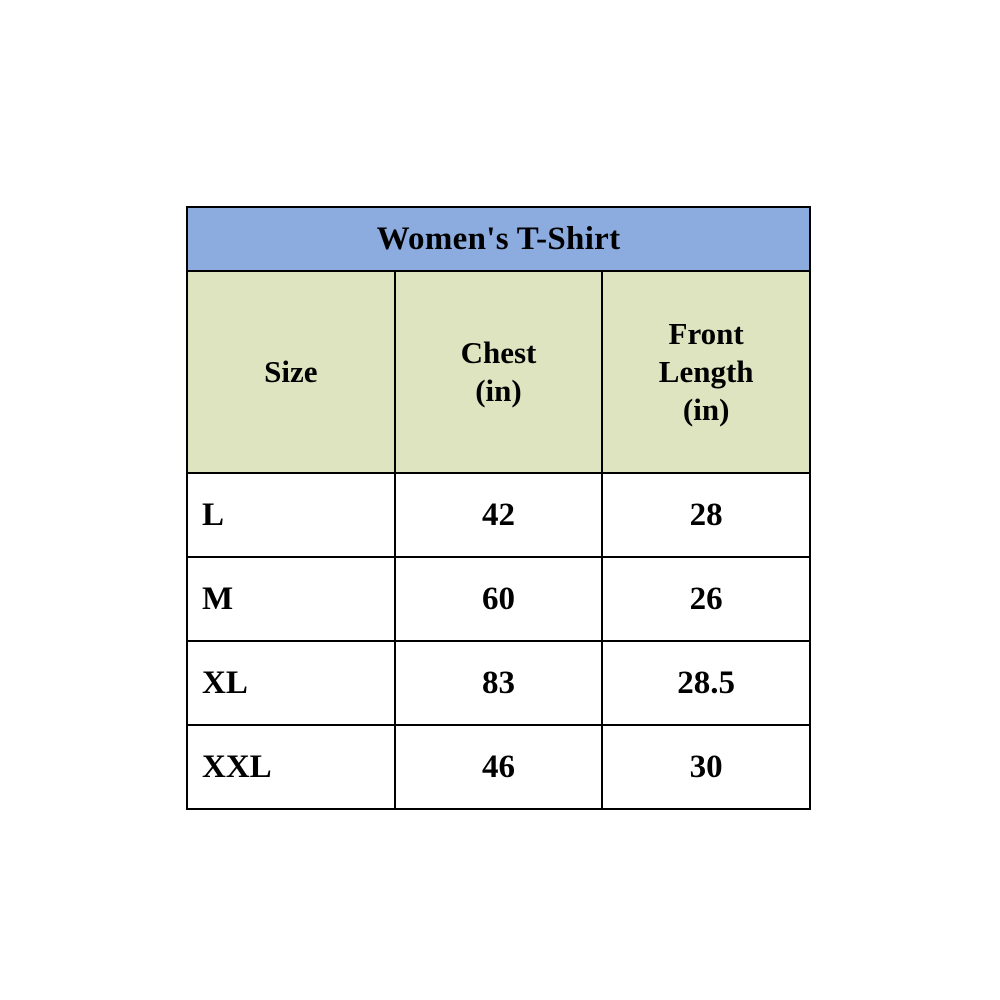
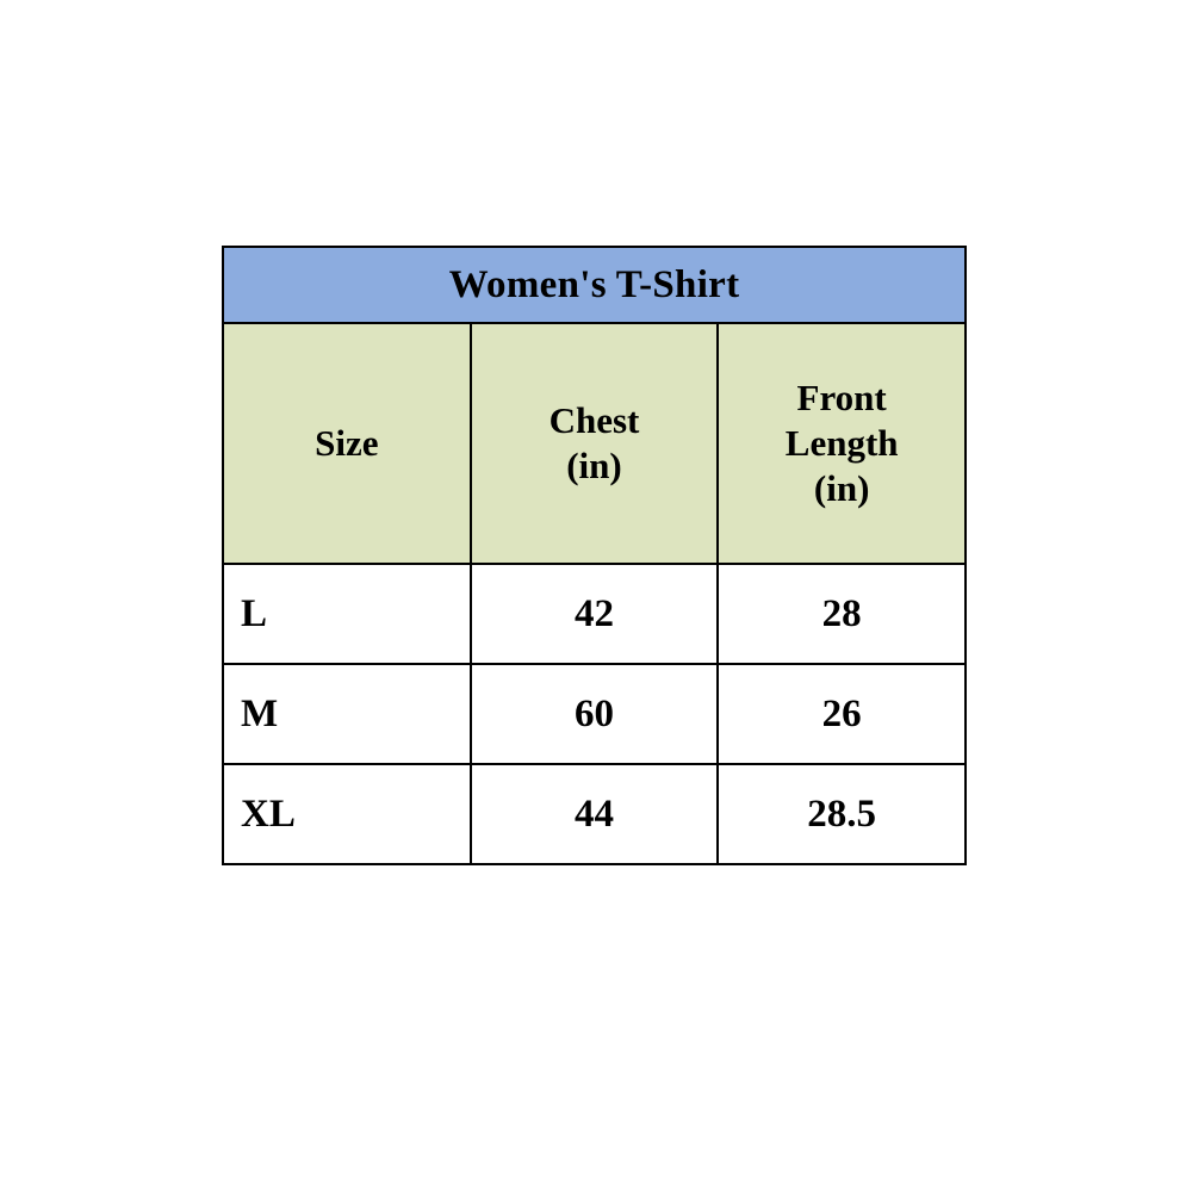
  Women's T-Shirt
  Size	Chest (in)	Front Length (in)
  L	42	28
  M	60	26
- XL	83	28.5
+ XL	44	28.5
- XXL	46	30
